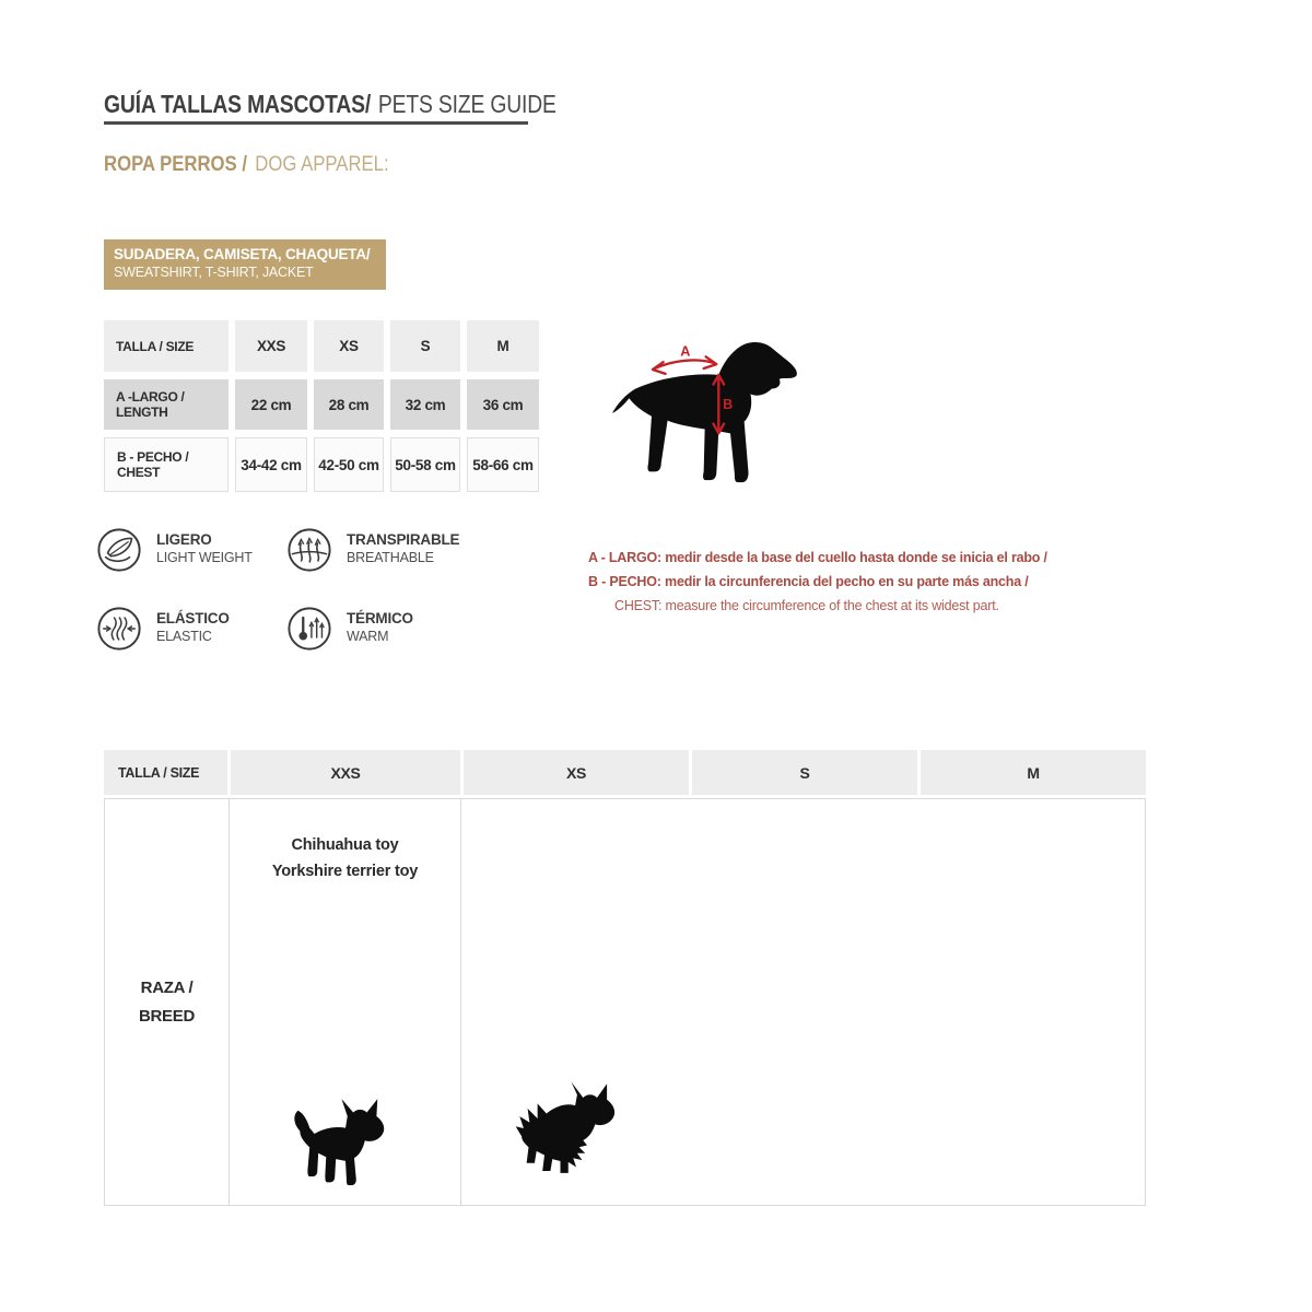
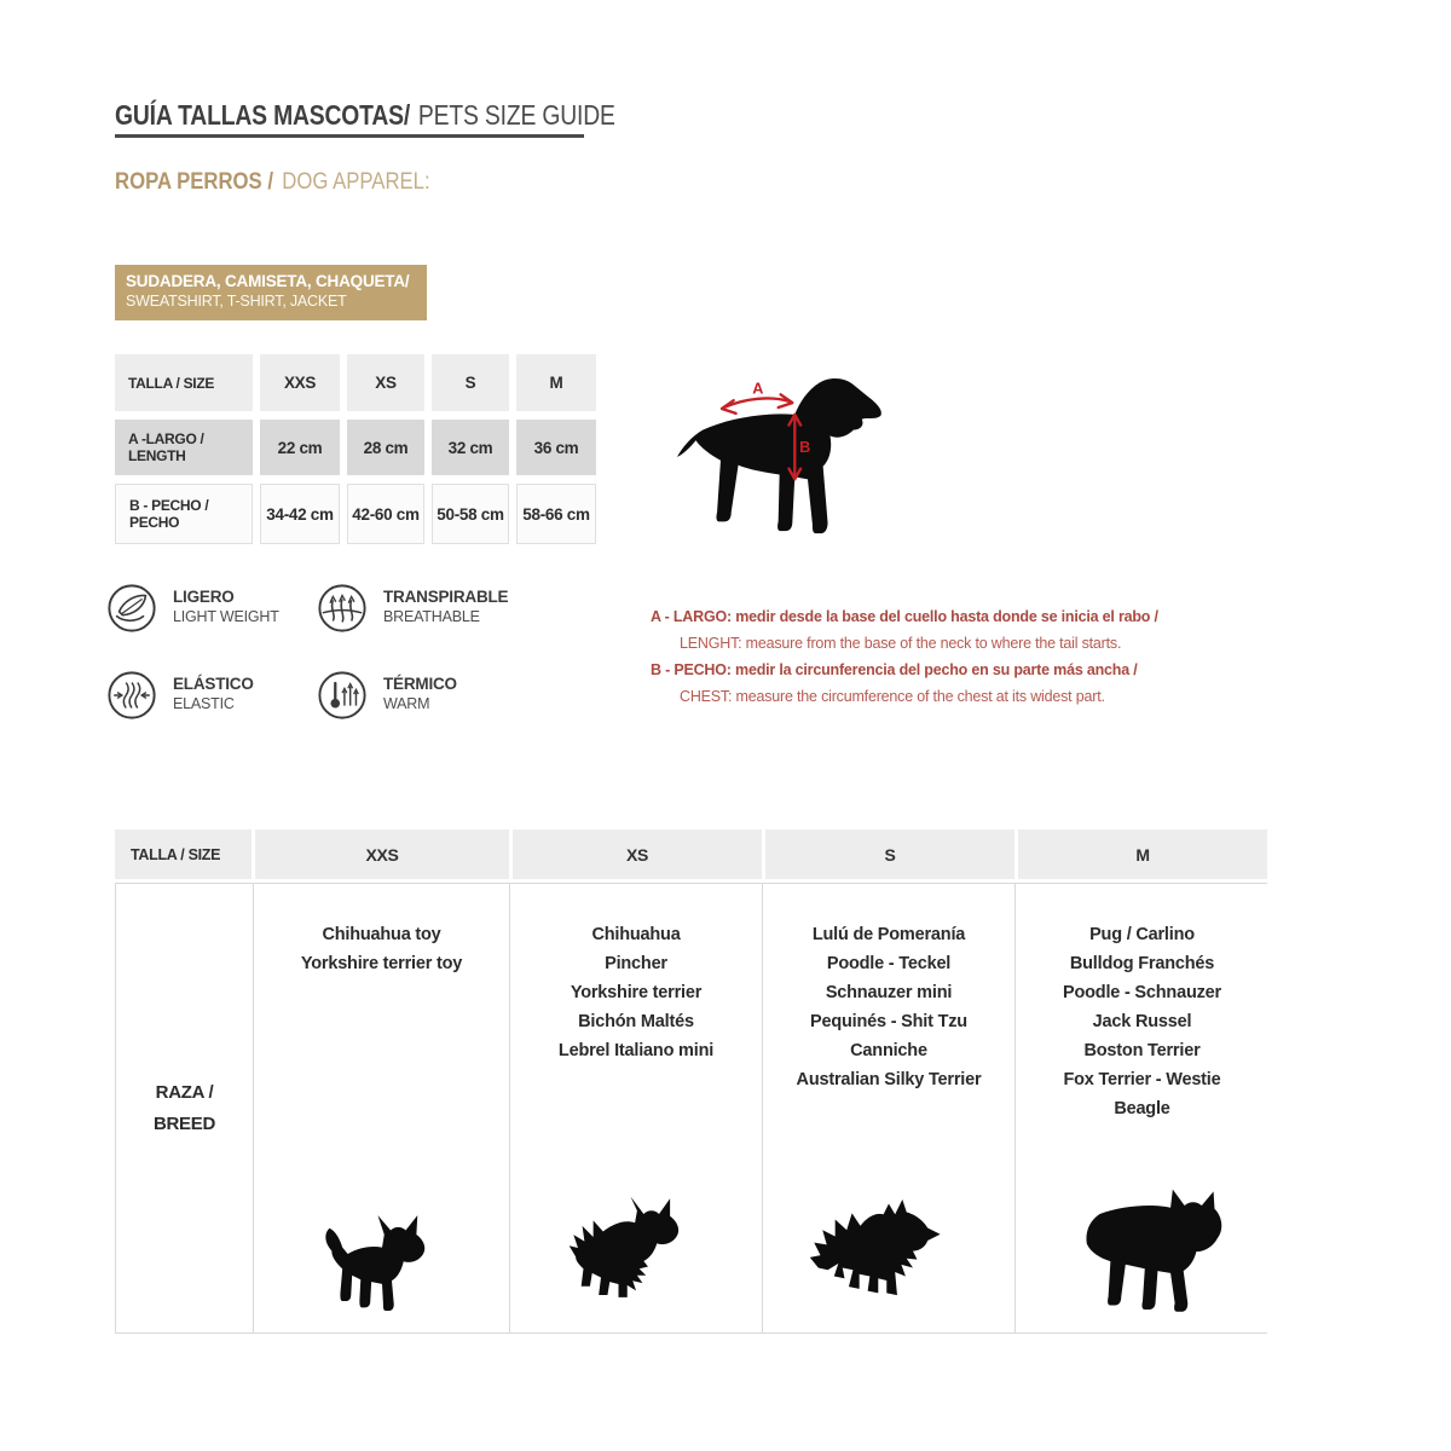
  GUÍA TALLAS MASCOTAS/ PETS SIZE GUIDE
  ROPA PERROS / DOG APPAREL:
  SUDADERA, CAMISETA, CHAQUETA/
  SWEATSHIRT, T-SHIRT, JACKET
  TALLA / SIZE
  XXS
  XS
  S
  M
  A -LARGO / LENGTH
  22 cm
  28 cm
  32 cm
  36 cm
- B - PECHO / CHEST
+ B - PECHO / PECHO
  34-42 cm
- 42-50 cm
+ 42-60 cm
  50-58 cm
  58-66 cm
  A
  B
  LIGERO
  LIGHT WEIGHT
  TRANSPIRABLE
  BREATHABLE
  ELÁSTICO
  ELASTIC
  TÉRMICO
  WARM
  A - LARGO: medir desde la base del cuello hasta donde se inicia el rabo /
+ LENGHT: measure from the base of the neck to where the tail starts.
  B - PECHO: medir la circunferencia del pecho en su parte más ancha /
  CHEST: measure the circumference of the chest at its widest part.
  TALLA / SIZE
  XXS
  XS
  S
  M
  RAZA /
  BREED
  Chihuahua toy
  Yorkshire terrier toy
+ Chihuahua
+ Pincher
+ Yorkshire terrier
+ Bichón Maltés
+ Lebrel Italiano mini
+ Lulú de Pomeranía
+ Poodle - Teckel
+ Schnauzer mini
+ Pequinés - Shit Tzu
+ Canniche
+ Australian Silky Terrier
+ Pug / Carlino
+ Bulldog Franchés
+ Poodle - Schnauzer
+ Jack Russel
+ Boston Terrier
+ Fox Terrier - Westie
+ Beagle
